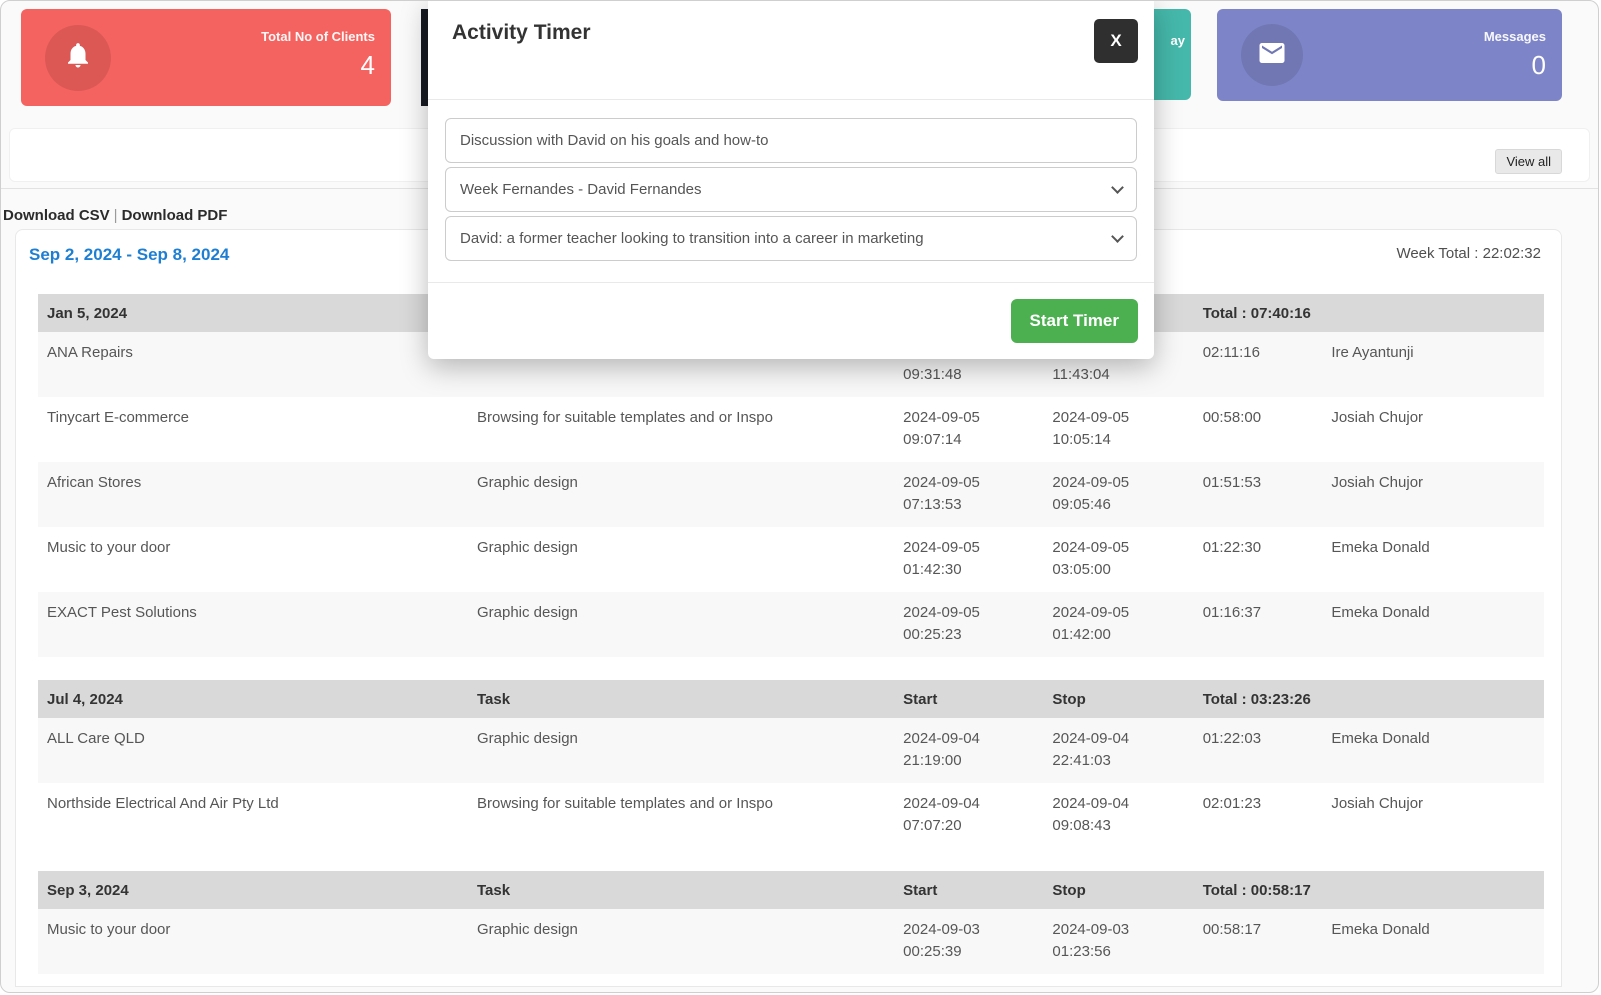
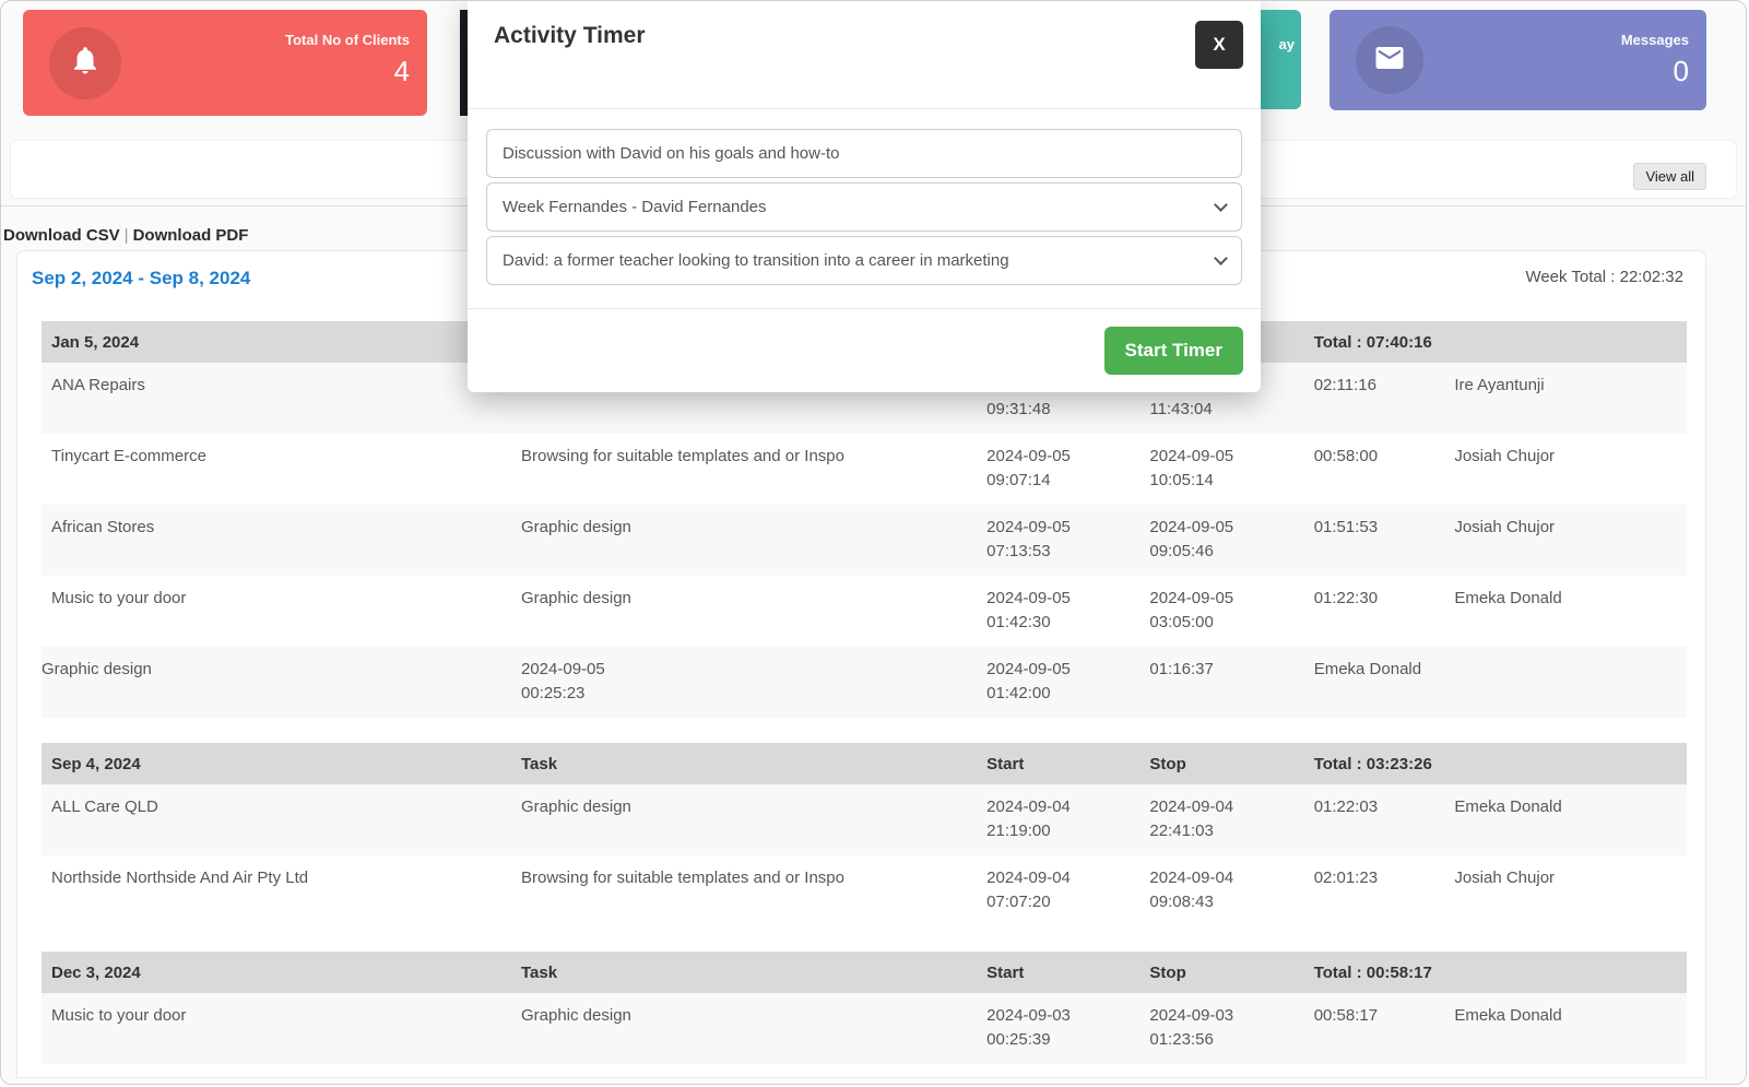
  Total No of Clients
  4
  ay
  Messages
  0
  View all
  Download CSV | Download PDF
  Sep 2, 2024 - Sep 8, 2024
  Week Total : 22:02:32
  Jan 5, 2024
  Total : 07:40:16
  ANA Repairs
  09:31:48
  11:43:04
  02:11:16
  Ire Ayantunji
  Tinycart E-commerce
  Browsing for suitable templates and or Inspo
  2024-09-05
  09:07:14
  2024-09-05
  10:05:14
  00:58:00
  Josiah Chujor
  African Stores
  Graphic design
  2024-09-05
  07:13:53
  2024-09-05
  09:05:46
  01:51:53
  Josiah Chujor
  Music to your door
  Graphic design
  2024-09-05
  01:42:30
  2024-09-05
  03:05:00
  01:22:30
  Emeka Donald
- EXACT Pest Solutions
  Graphic design
  2024-09-05
  00:25:23
  2024-09-05
  01:42:00
  01:16:37
  Emeka Donald
- Jul 4, 2024
+ Sep 4, 2024
  Task
  Start
  Stop
  Total : 03:23:26
  ALL Care QLD
  Graphic design
  2024-09-04
  21:19:00
  2024-09-04
  22:41:03
  01:22:03
  Emeka Donald
- Northside Electrical And Air Pty Ltd
+ Northside Northside And Air Pty Ltd
  Browsing for suitable templates and or Inspo
  2024-09-04
  07:07:20
  2024-09-04
  09:08:43
  02:01:23
  Josiah Chujor
- Sep 3, 2024
+ Dec 3, 2024
  Task
  Start
  Stop
  Total : 00:58:17
  Music to your door
  Graphic design
  2024-09-03
  00:25:39
  2024-09-03
  01:23:56
  00:58:17
  Emeka Donald
  Activity Timer
  X
  Discussion with David on his goals and how-to
  Week Fernandes - David Fernandes
  David: a former teacher looking to transition into a career in marketing
  Start Timer
